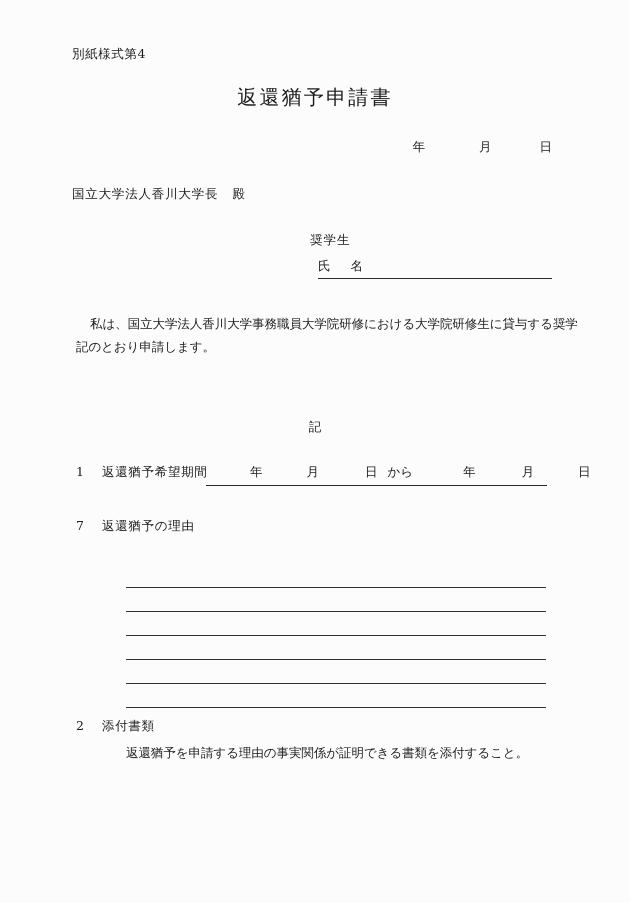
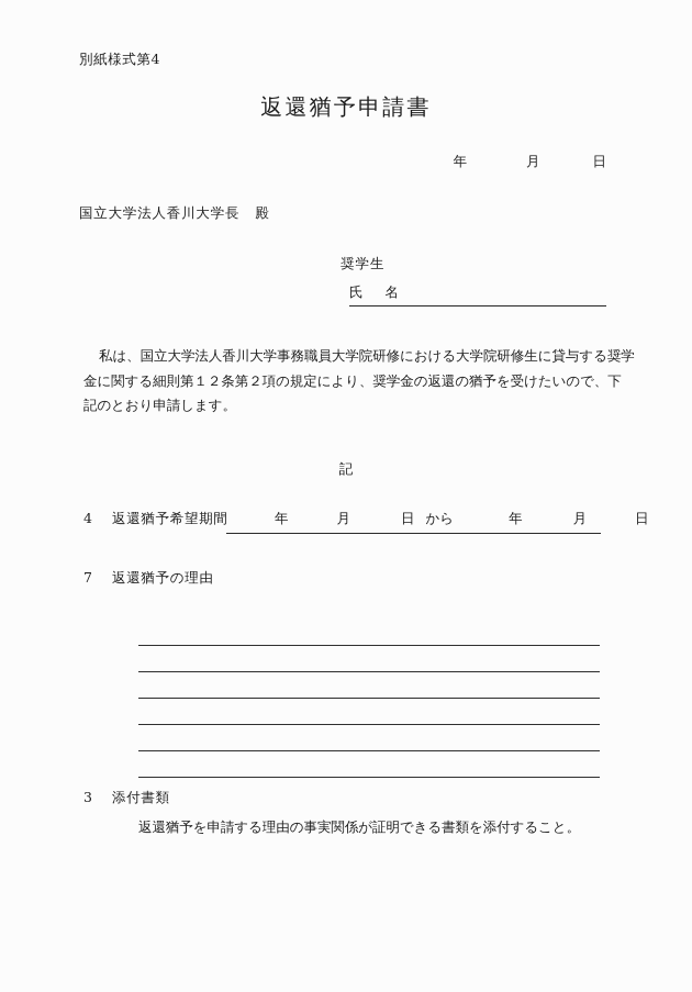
  別紙様式第4
  返還猶予申請書
  年 月 日
  国立大学法人香川大学長 殿
  奨学生
  氏 名
  私は、国立大学法人香川大学事務職員大学院研修における大学院研修生に貸与する奨学
+ 金に関する細則第１２条第２項の規定により、奨学金の返還の猶予を受けたいので、下
  記のとおり申請します。
  記
- 1 返還猶予希望期間
+ 4 返還猶予希望期間
  年 月 日 から 年 月 日
  7 返還猶予の理由
- 2 添付書類
+ 3 添付書類
  返還猶予を申請する理由の事実関係が証明できる書類を添付すること。
